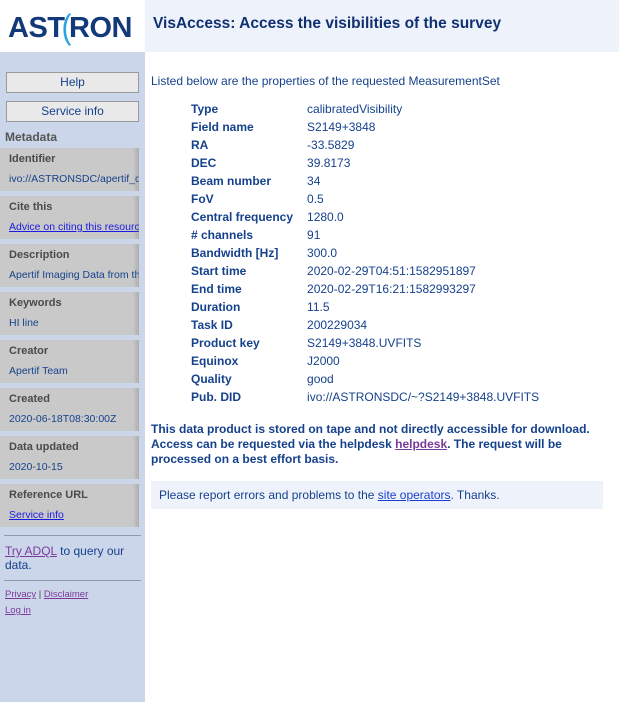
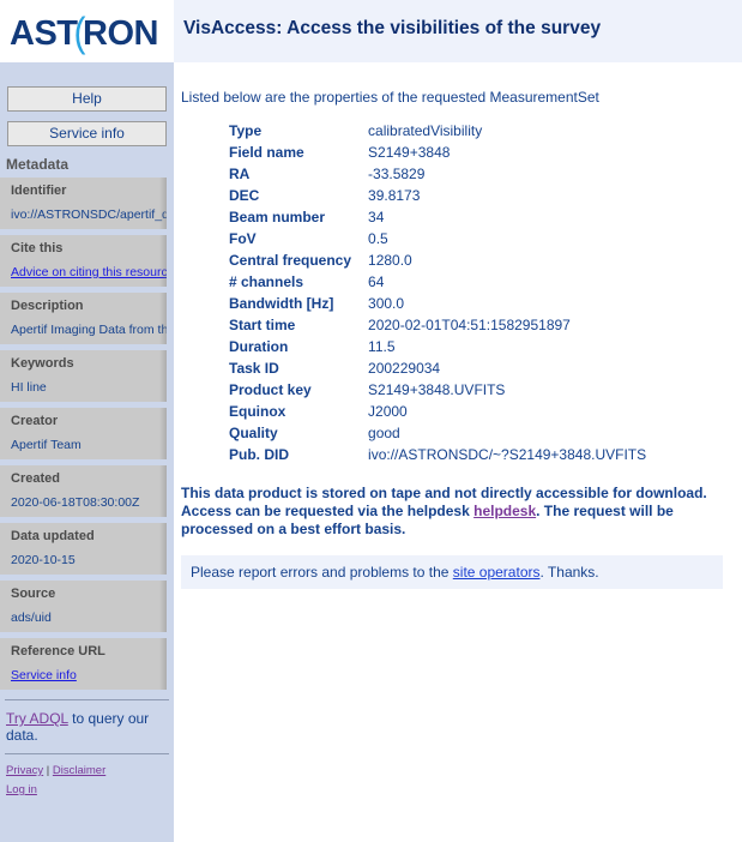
  AST(RON
  VisAccess: Access the visibilities of the survey
  Help
  Service info
  Metadata
  Identifier
  ivo://ASTRONSDC/apertif
  Cite this
  Advice on citing this resou
  Description
  Apertif Imaging Data from
  Keywords
  HI line
  Creator
  Apertif Team
  Created
  2020-06-18T08:30:00Z
  Data updated
  2020-10-15
+ Source
+ ads/uid
  Reference URL
  Service info
  Try ADQL to query our data.
  Privacy | Disclaimer
  Log in
  Listed below are the properties of the requested MeasurementSet
  Type	calibratedVisibility
  Field name	S2149+3848
  RA	-33.5829
  DEC	39.8173
  Beam number	34
  FoV	0.5
  Central frequency	1280.0
- # channels	91
+ # channels	64
  Bandwidth [Hz]	300.0
- Start time	2020-02-29T04:51:1582951897
+ Start time	2020-02-01T04:51:1582951897
- End time	2020-02-29T16:21:1582993297
  Duration	11.5
  Task ID	200229034
  Product key	S2149+3848.UVFITS
  Equinox	J2000
  Quality	good
  Pub. DID	ivo://ASTRONSDC/~?S2149+3848.UVFITS
  This data product is stored on tape and not directly accessible for download. Access can be requested via the helpdesk helpdesk. The request will be processed on a best effort basis.
  Please report errors and problems to the site operators. Thanks.
